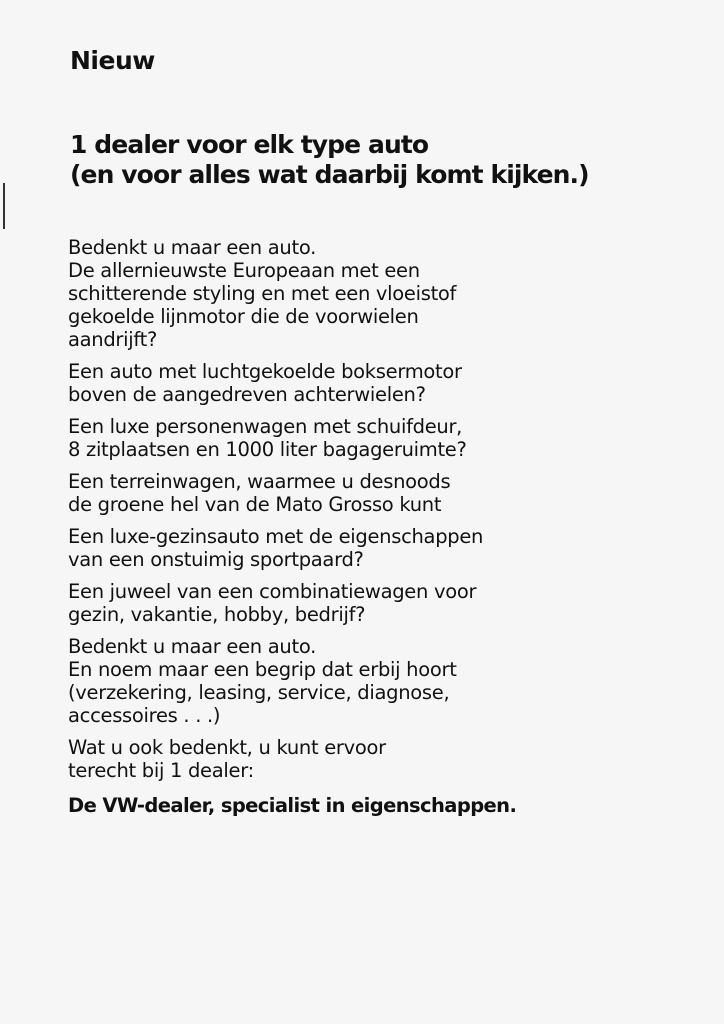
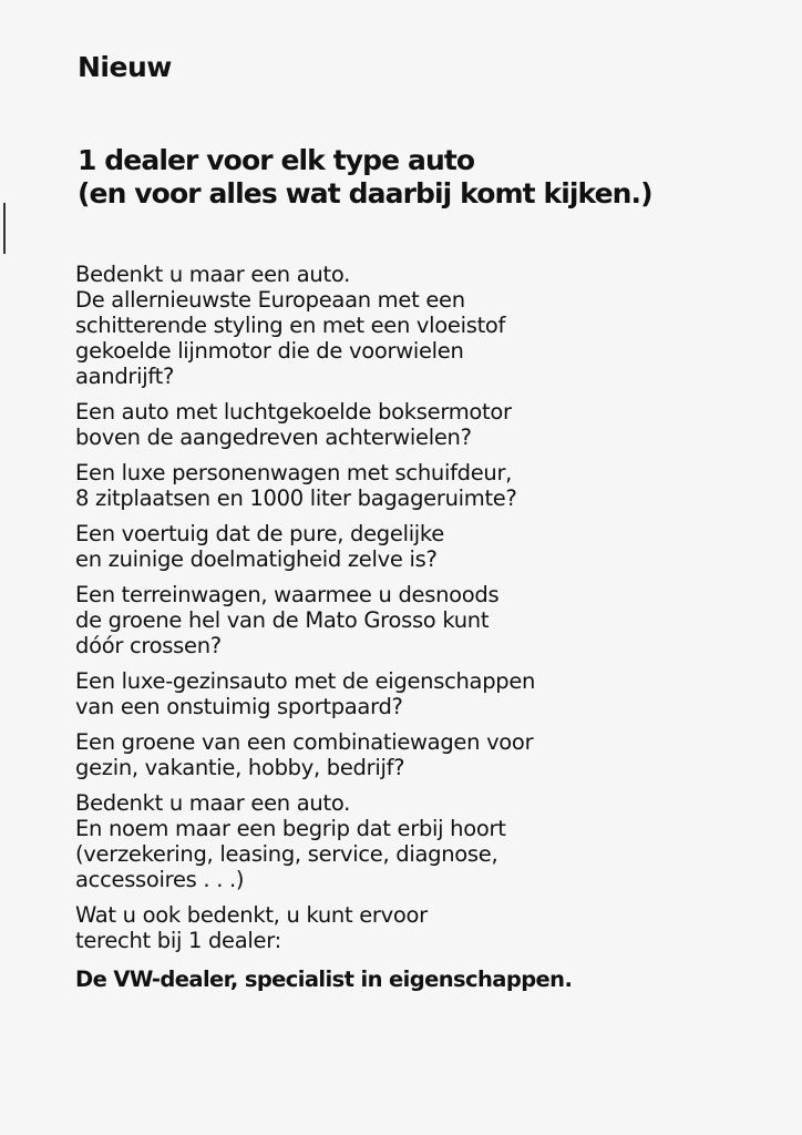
  Nieuw
  1 dealer voor elk type auto
  (en voor alles wat daarbij komt kijken.)
  Bedenkt u maar een auto.
  De allernieuwste Europeaan met een
  schitterende styling en met een vloeistof
  gekoelde lijnmotor die de voorwielen
  aandrijft?
  Een auto met luchtgekoelde boksermotor
  boven de aangedreven achterwielen?
  Een luxe personenwagen met schuifdeur,
  8 zitplaatsen en 1000 liter bagageruimte?
+ Een voertuig dat de pure, degelijke
+ en zuinige doelmatigheid zelve is?
  Een terreinwagen, waarmee u desnoods
  de groene hel van de Mato Grosso kunt
+ dóór crossen?
  Een luxe-gezinsauto met de eigenschappen
  van een onstuimig sportpaard?
- Een juweel van een combinatiewagen voor
+ Een groene van een combinatiewagen voor
  gezin, vakantie, hobby, bedrijf?
  Bedenkt u maar een auto.
  En noem maar een begrip dat erbij hoort
  (verzekering, leasing, service, diagnose,
  accessoires . . .)
  Wat u ook bedenkt, u kunt ervoor
  terecht bij 1 dealer:
  De VW-dealer, specialist in eigenschappen.
